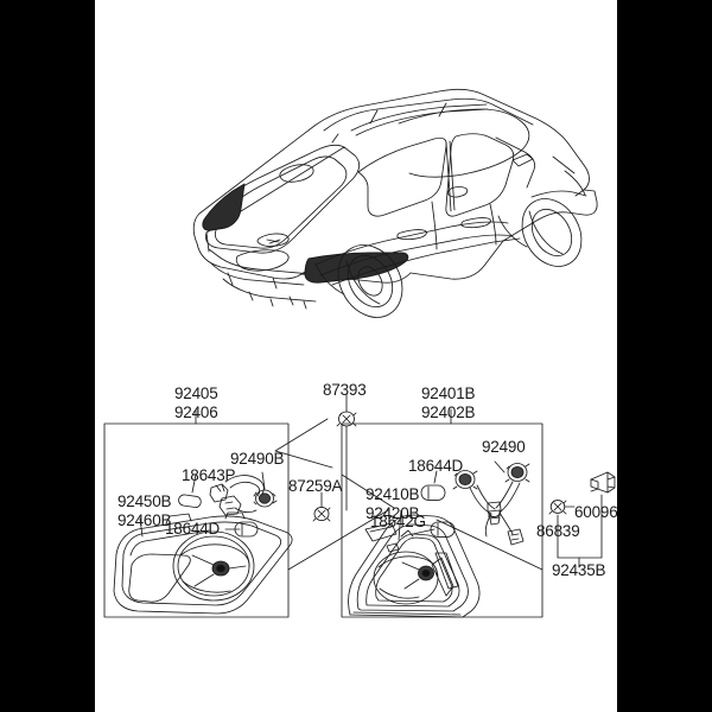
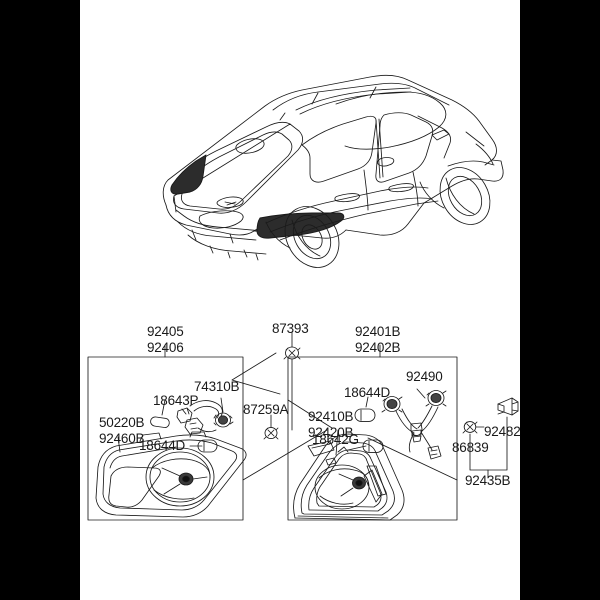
  92405
  92406
  92401B
  92402B
  87393
  87259A
- 92450B
+ 50220B
  92460B
- 92490B
+ 74310B
  18643P
  18644D
  92410B
  92420B
  92490
  18644D
  18642G
  86839
- 60096
+ 92482
  92435B
